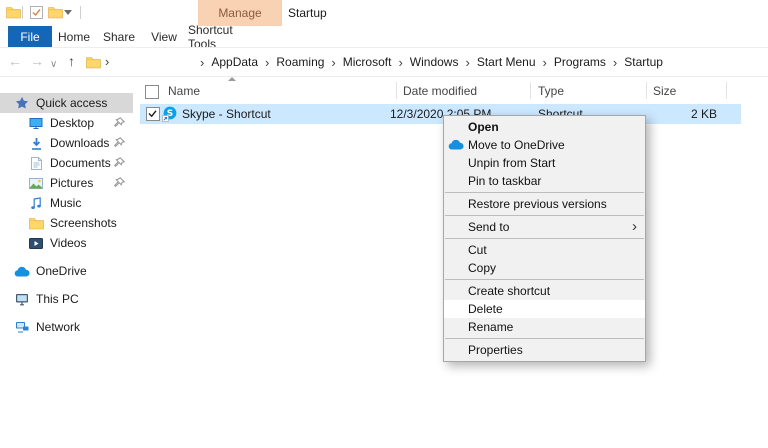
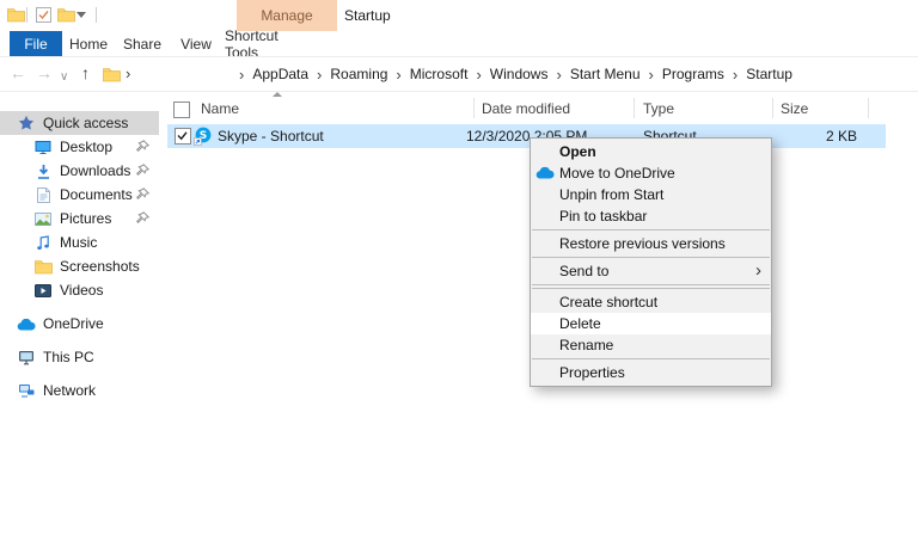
  Manage
  Startup
  File
  Home
  Share
  View
  Shortcut Tools
  ←
  →
  ∨
  ↑
  ›
  ›
  AppData
  ›
  Roaming
  ›
  Microsoft
  ›
  Windows
  ›
  Start Menu
  ›
  Programs
  ›
  Startup
  Quick access
  Desktop
  Downloads
  Documents
  Pictures
  Music
  Screenshots
  Videos
  OneDrive
  This PC
  Network
  Name
  Date modified
  Type
  Size
  S
  Skype - Shortcut
  12/3/2020 2:05 PM
  Shortcut
  2 KB
  Open
  Move to OneDrive
  Unpin from Start
  Pin to taskbar
  Restore previous versions
  Send to
  ›
- Cut
- Copy
  Create shortcut
  Delete
  Rename
  Properties
